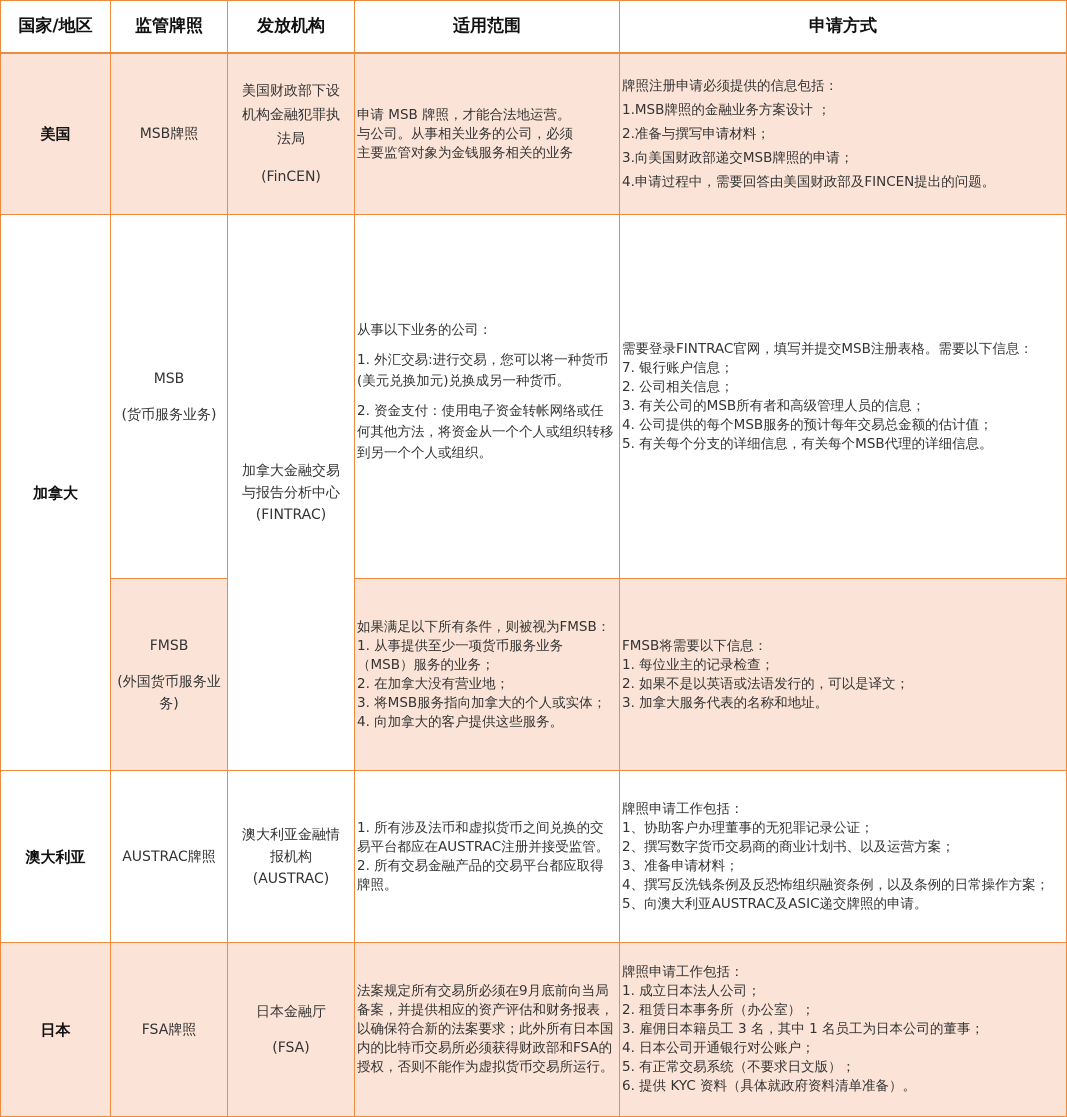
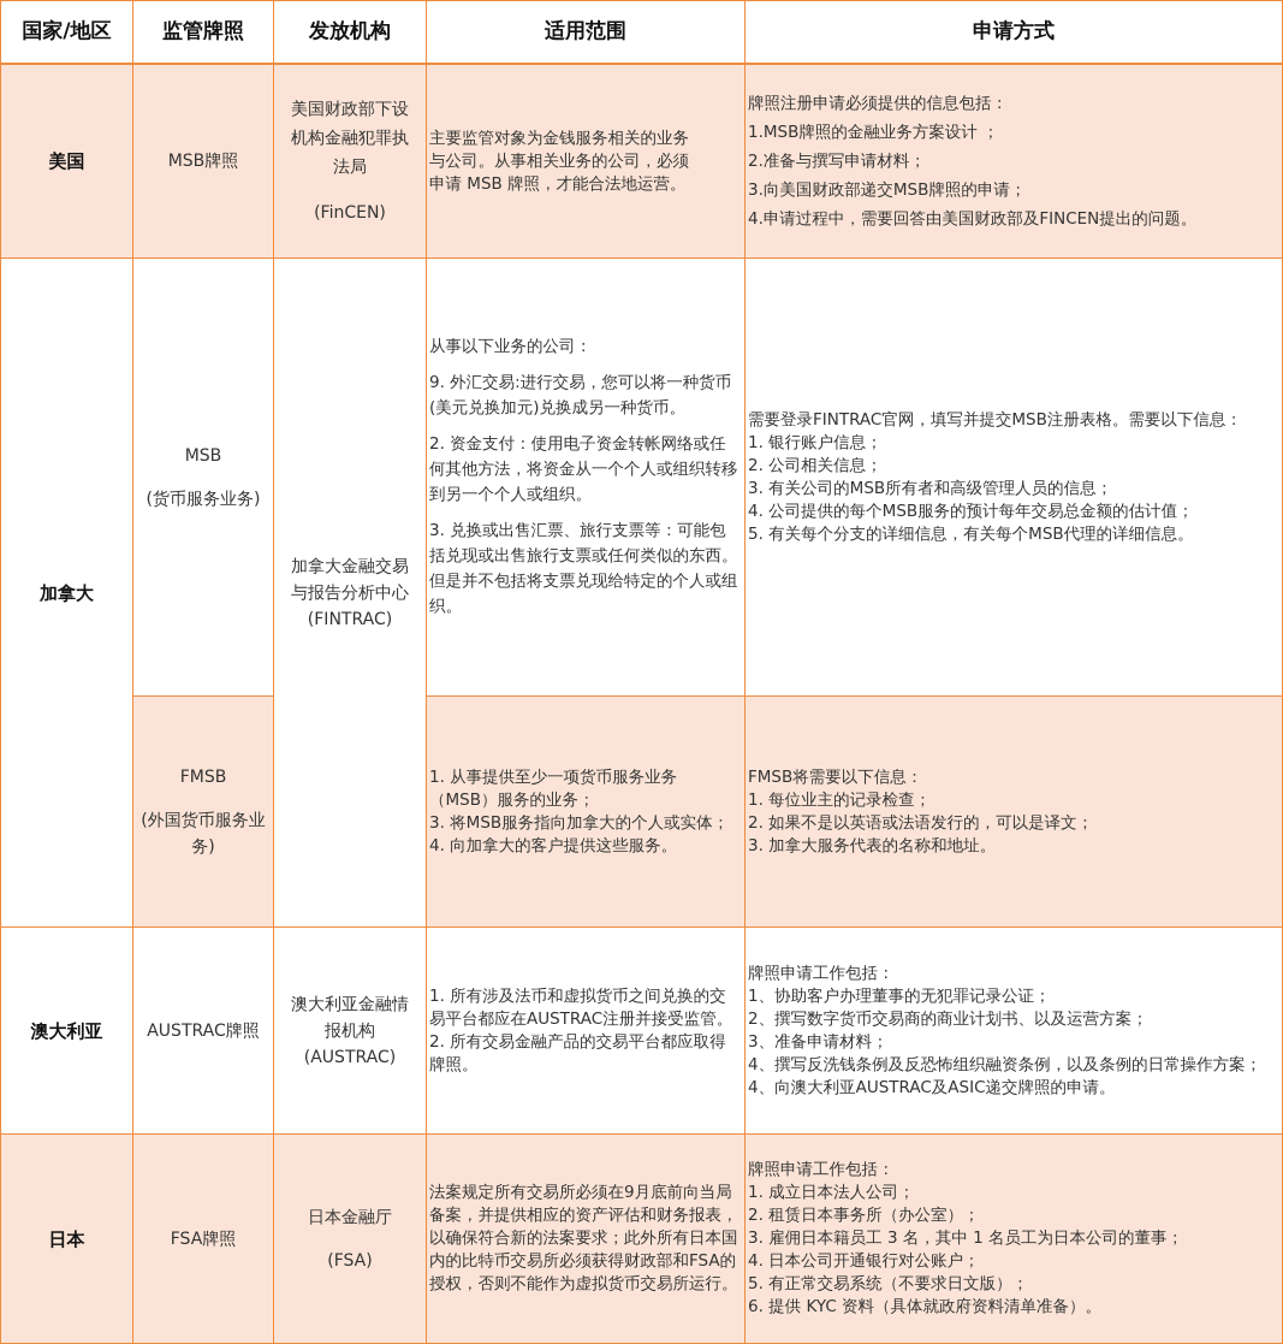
  国家/地区
  监管牌照
  发放机构
  适用范围
  申请方式
  美国
  MSB牌照
  美国财政部下设
  机构金融犯罪执
  法局
  (FinCEN)
- 申请 MSB 牌照，才能合法地运营。
+ 主要监管对象为金钱服务相关的业务
  与公司。从事相关业务的公司，必须
- 主要监管对象为金钱服务相关的业务
+ 申请 MSB 牌照，才能合法地运营。
  牌照注册申请必须提供的信息包括：
  1.MSB牌照的金融业务方案设计 ；
  2.准备与撰写申请材料；
  3.向美国财政部递交MSB牌照的申请；
  4.申请过程中，需要回答由美国财政部及FINCEN提出的问题。
  加拿大
  加拿大金融交易
  与报告分析中心
  (FINTRAC)
  MSB
  (货币服务业务)
  从事以下业务的公司：
- 1. 外汇交易:进行交易，您可以将一种货币(美元兑换加元)兑换成另一种货币。
+ 9. 外汇交易:进行交易，您可以将一种货币(美元兑换加元)兑换成另一种货币。
  2. 资金支付：使用电子资金转帐网络或任何其他方法，将资金从一个个人或组织转移到另一个个人或组织。
+ 3. 兑换或出售汇票、旅行支票等：可能包括兑现或出售旅行支票或任何类似的东西。但是并不包括将支票兑现给特定的个人或组织。
  需要登录FINTRAC官网，填写并提交MSB注册表格。需要以下信息：
- 7. 银行账户信息；
+ 1. 银行账户信息；
  2. 公司相关信息；
  3. 有关公司的MSB所有者和高级管理人员的信息；
  4. 公司提供的每个MSB服务的预计每年交易总金额的估计值；
  5. 有关每个分支的详细信息，有关每个MSB代理的详细信息。
  FMSB
  (外国货币服务业务)
- 如果满足以下所有条件，则被视为FMSB：
  1. 从事提供至少一项货币服务业务（MSB）服务的业务；
- 2. 在加拿大没有营业地；
  3. 将MSB服务指向加拿大的个人或实体；
  4. 向加拿大的客户提供这些服务。
  FMSB将需要以下信息：
  1. 每位业主的记录检查；
  2. 如果不是以英语或法语发行的，可以是译文；
  3. 加拿大服务代表的名称和地址。
  澳大利亚
  AUSTRAC牌照
  澳大利亚金融情
  报机构
  (AUSTRAC)
  1. 所有涉及法币和虚拟货币之间兑换的交易平台都应在AUSTRAC注册并接受监管。
  2. 所有交易金融产品的交易平台都应取得牌照。
  牌照申请工作包括：
  1、协助客户办理董事的无犯罪记录公证；
  2、撰写数字货币交易商的商业计划书、以及运营方案；
  3、准备申请材料；
  4、撰写反洗钱条例及反恐怖组织融资条例，以及条例的日常操作方案；
- 5、向澳大利亚AUSTRAC及ASIC递交牌照的申请。
+ 4、向澳大利亚AUSTRAC及ASIC递交牌照的申请。
  日本
  FSA牌照
  日本金融厅
  (FSA)
  法案规定所有交易所必须在9月底前向当局备案，并提供相应的资产评估和财务报表，以确保符合新的法案要求；此外所有日本国内的比特币交易所必须获得财政部和FSA的授权，否则不能作为虚拟货币交易所运行。
  牌照申请工作包括：
  1. 成立日本法人公司；
  2. 租赁日本事务所（办公室）；
  3. 雇佣日本籍员工 3 名，其中 1 名员工为日本公司的董事；
  4. 日本公司开通银行对公账户；
  5. 有正常交易系统（不要求日文版）；
  6. 提供 KYC 资料（具体就政府资料清单准备）。
